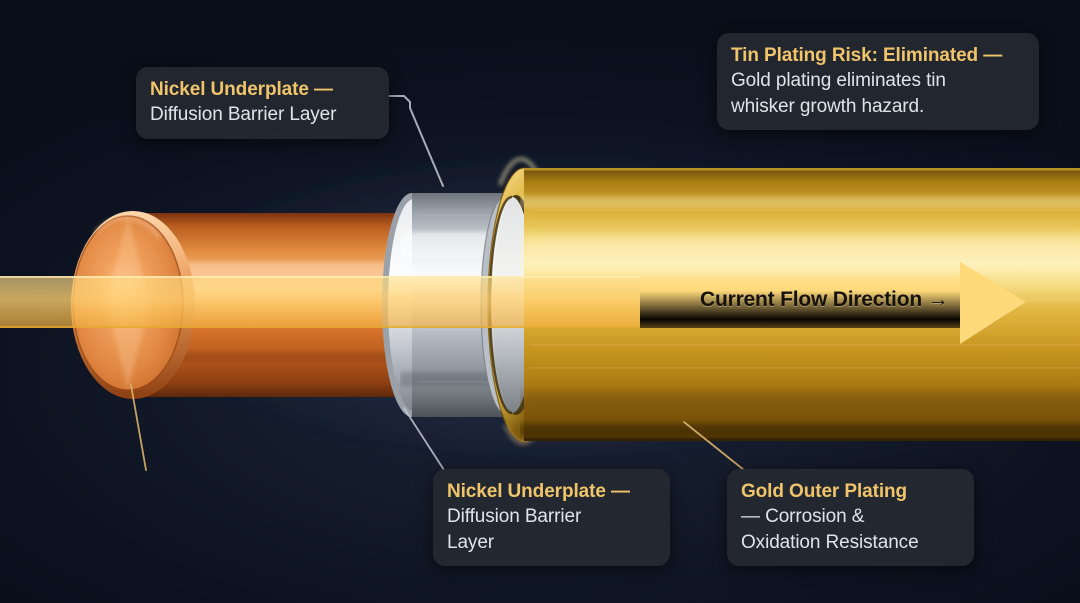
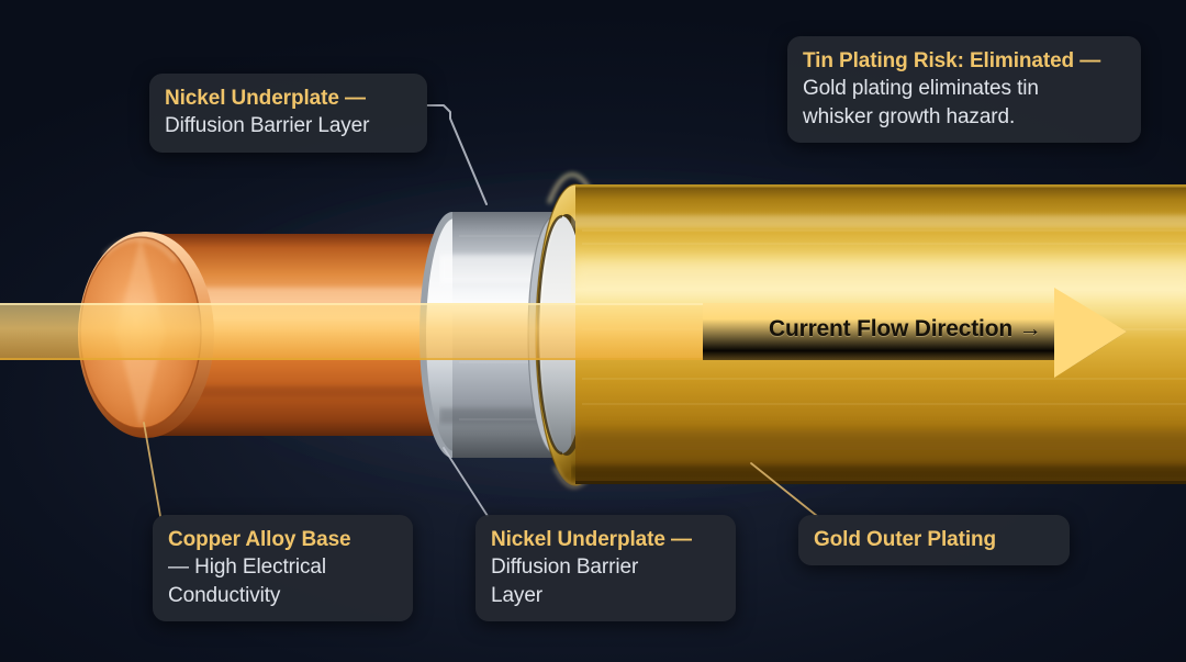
  Nickel Underplate —
  Diffusion Barrier Layer
  Tin Plating Risk: Eliminated —
  Gold plating eliminates tin
  whisker growth hazard.
+ Copper Alloy Base
+ — High Electrical
+ Conductivity
  Nickel Underplate —
  Diffusion Barrier
  Layer
  Gold Outer Plating
- — Corrosion &
- Oxidation Resistance
  Current Flow Direction →
